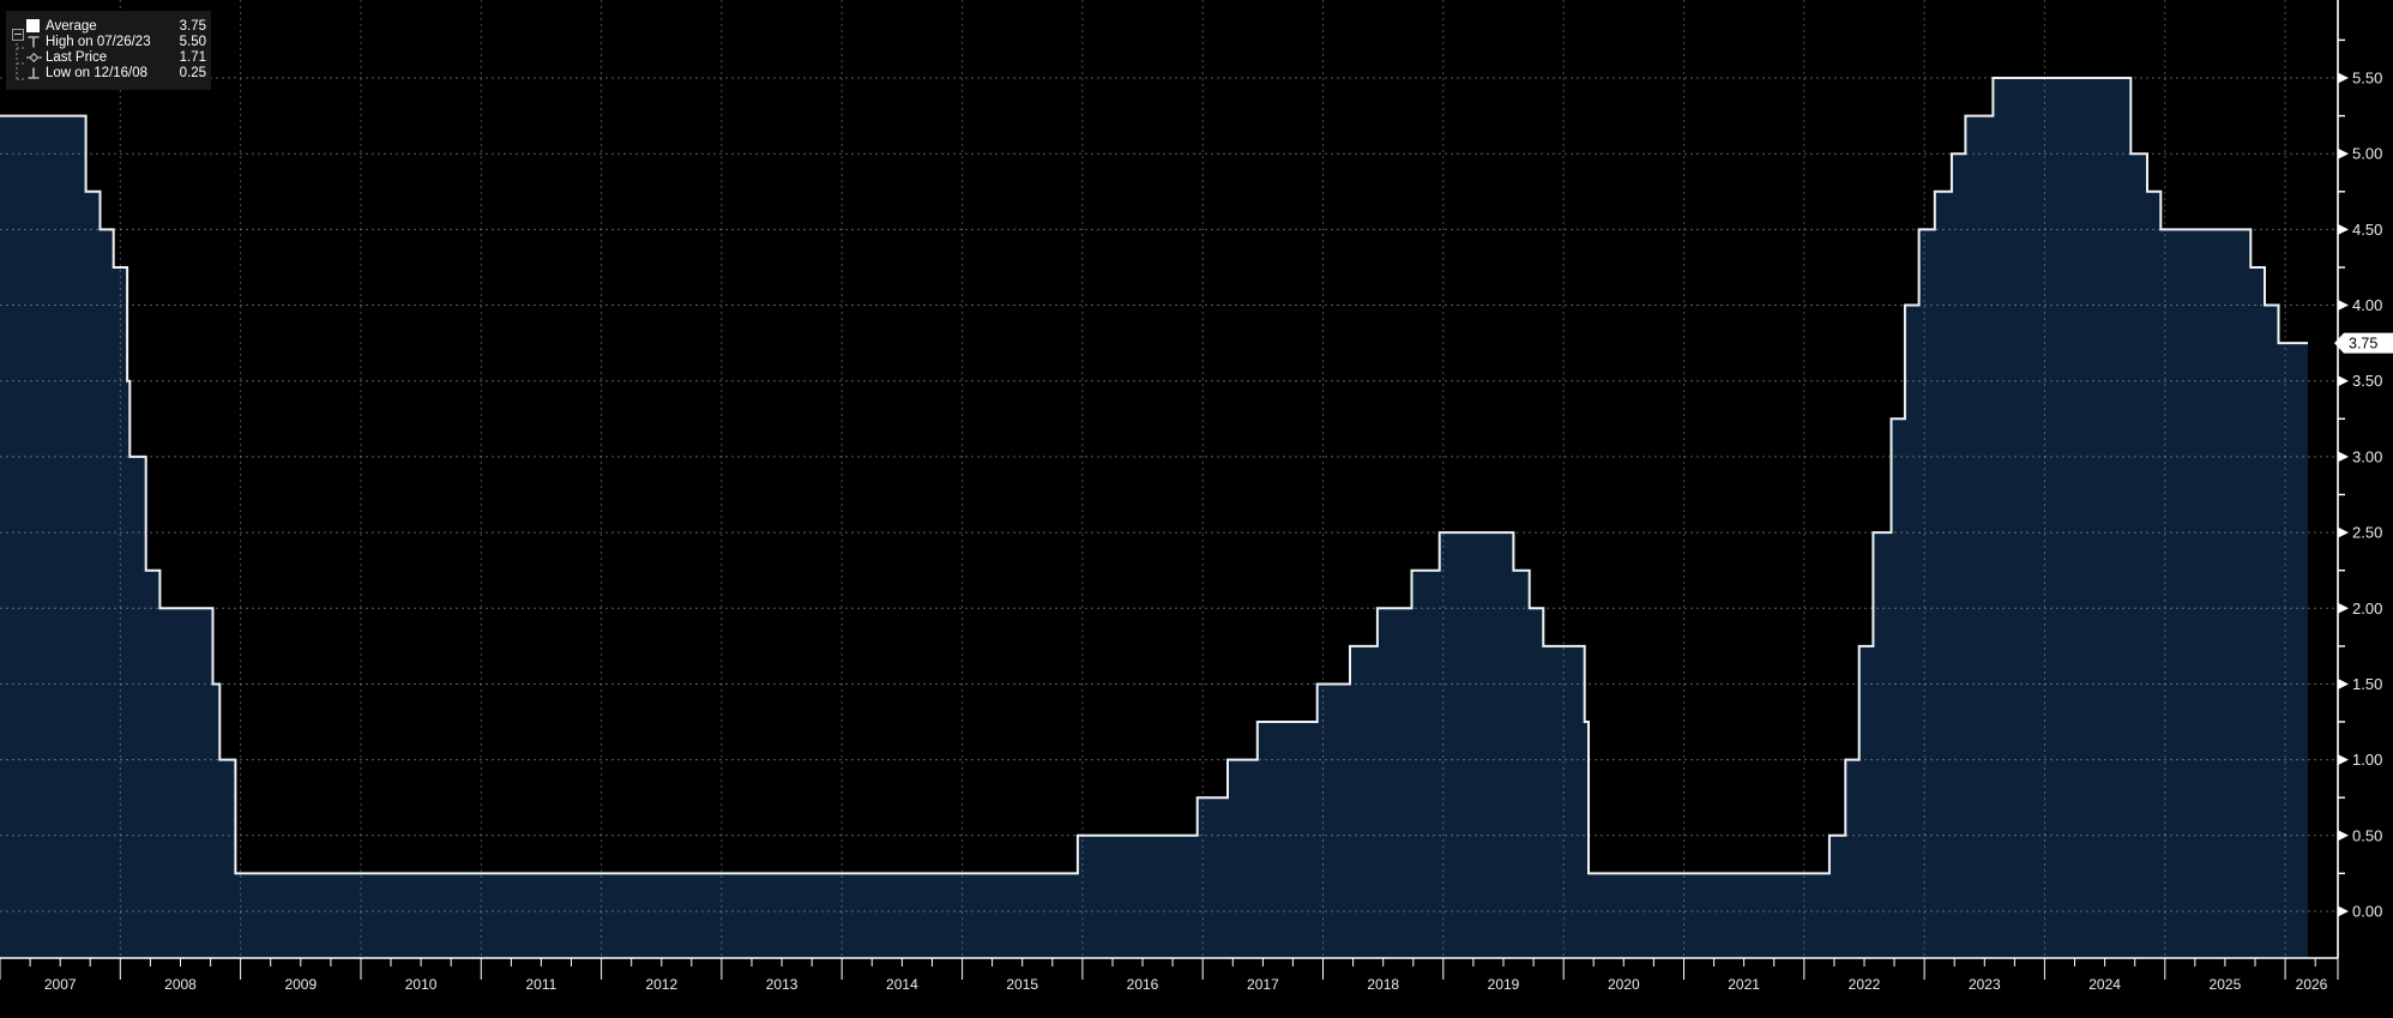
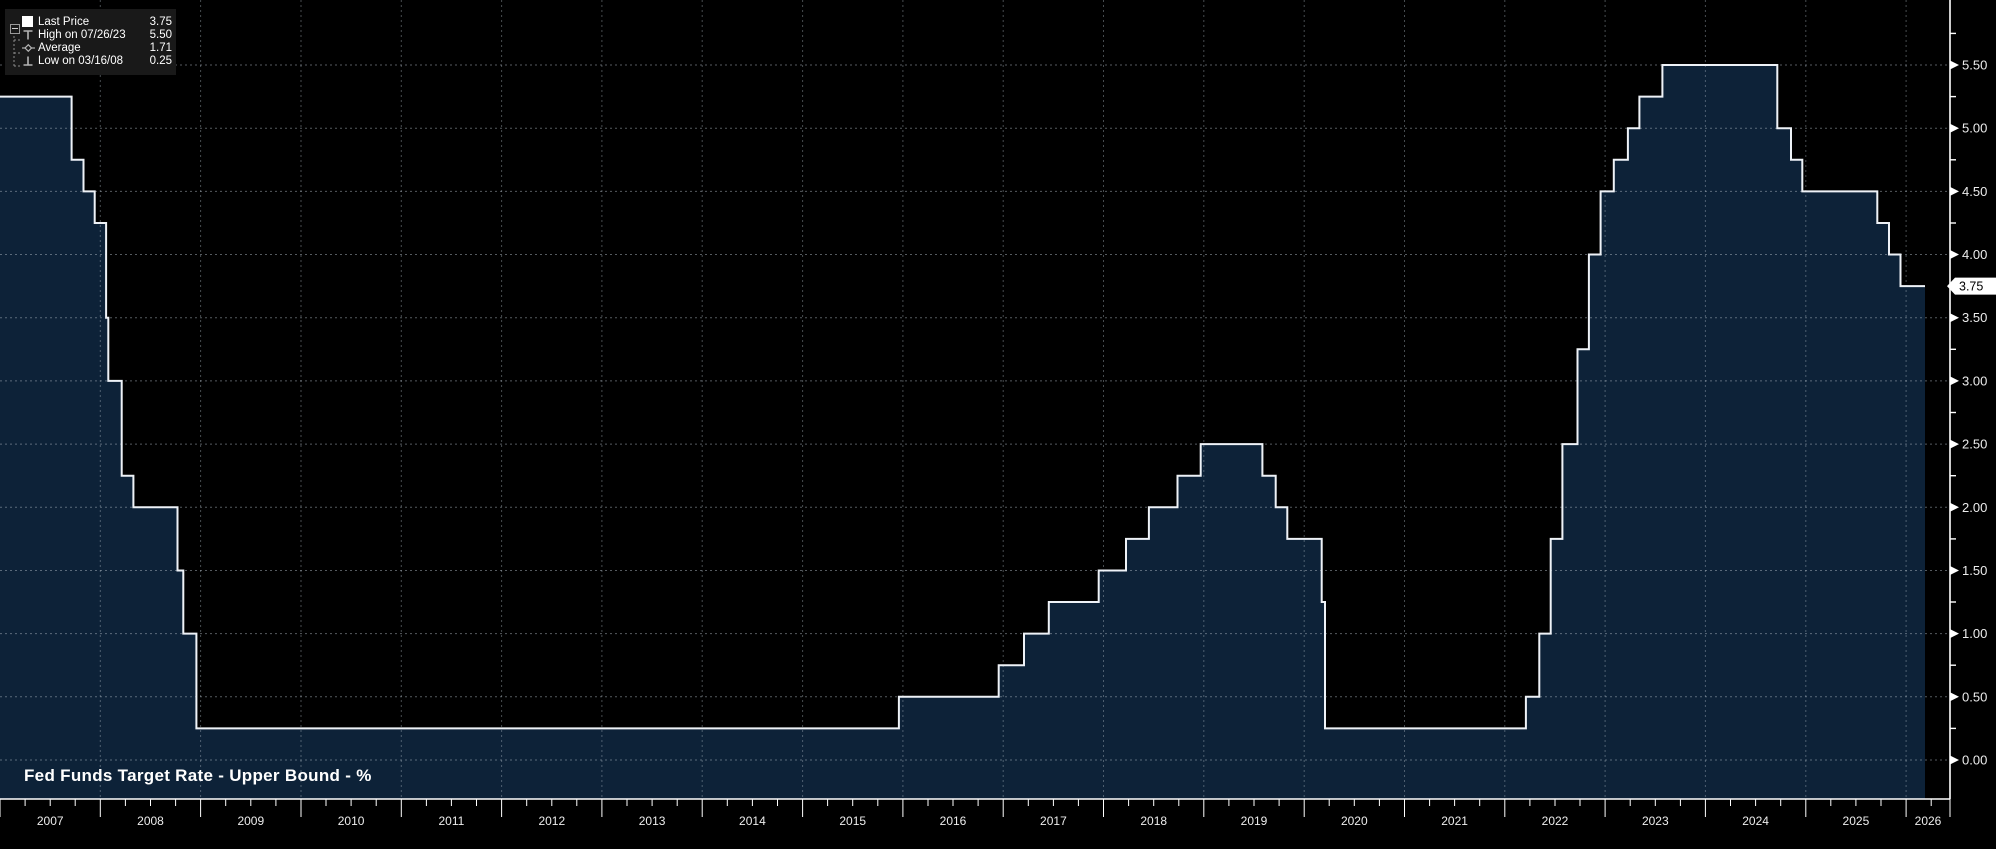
  2007
  2008
  2009
  2010
  2011
  2012
  2013
  2014
  2015
  2016
  2017
  2018
  2019
  2020
  2021
  2022
  2023
  2024
  2025
  2026
  0.00
  0.50
  1.00
  1.50
  2.00
  2.50
  3.00
  3.50
  4.00
  4.50
  5.00
  5.50
  3.75
- Average
+ Last Price
  3.75
  High on 07/26/23
  5.50
- Last Price
+ Average
  1.71
- Low on 12/16/08
+ Low on 03/16/08
  0.25
+ Fed Funds Target Rate - Upper Bound - %
